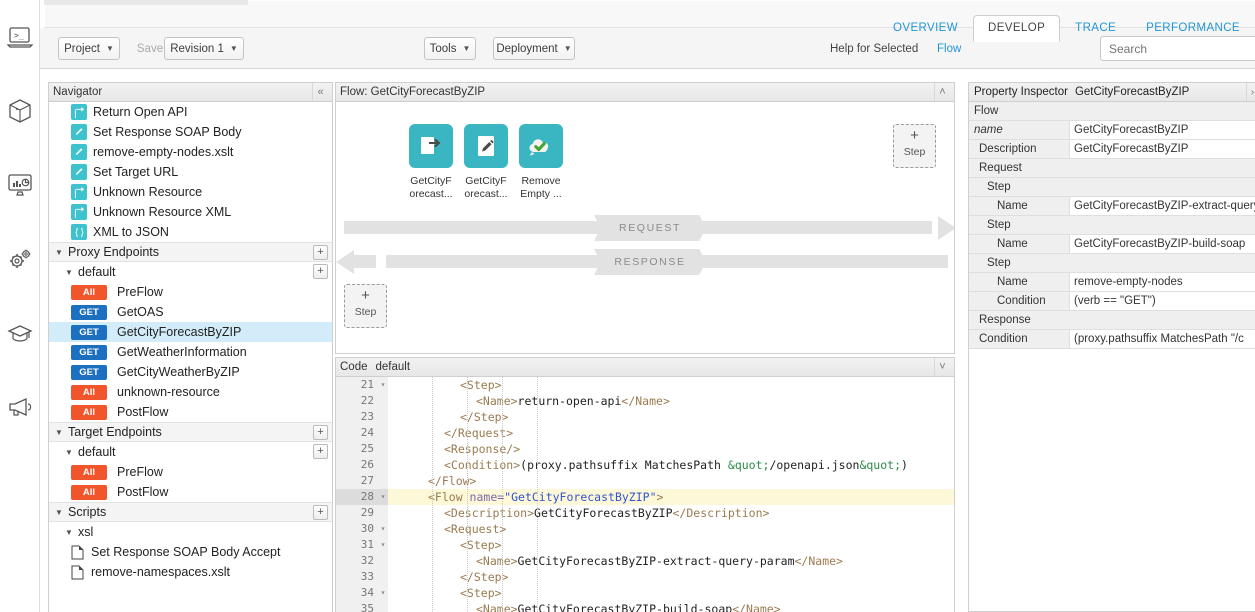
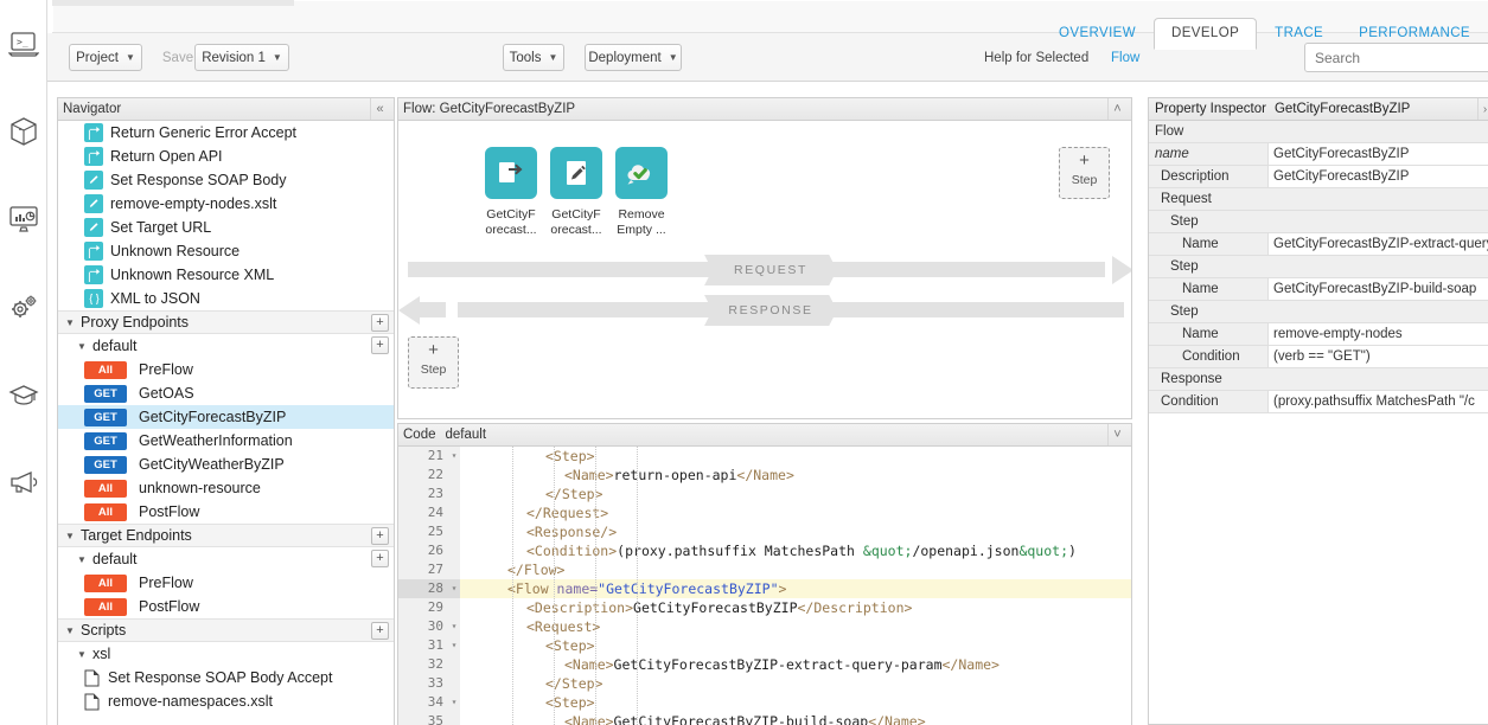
  >_
  OVERVIEW
  DEVELOP
  TRACE
  PERFORMANCE
  Project
  ▼
  Save
  Revision 1
  ▼
  Tools
  ▼
  Deployment
  ▼
  Help for Selected
  Flow
  Search
  Navigator
  «
+ Return Generic Error Accept
  Return Open API
  Set Response SOAP Body
  remove-empty-nodes.xslt
  Set Target URL
  Unknown Resource
  Unknown Resource XML
  XML to JSON
  ▼
  Proxy Endpoints
  +
  ▼
  default
  +
  All
  PreFlow
  GET
  GetOAS
  GET
  GetCityForecastByZIP
  GET
  GetWeatherInformation
  GET
  GetCityWeatherByZIP
  All
  unknown-resource
  All
  PostFlow
  ▼
  Target Endpoints
  +
  ▼
  default
  +
  All
  PreFlow
  All
  PostFlow
  ▼
  Scripts
  +
  ▼
  xsl
  Set Response SOAP Body Accept
  remove-namespaces.xslt
  Flow: GetCityForecastByZIP
  ˄
  GetCityF
  orecast...
  GetCityF
  orecast...
  Remove
  Empty ...
  +
  Step
  REQUEST
  RESPONSE
  +
  Step
  Code
  default
  ˅
  21
  ▾
  <Step>
  22
  <Name>return-open-api</Name>
  23
  </Step>
  24
  </Request>
  25
  <Response/>
  26
  <Condition>(proxy.pathsuffix MatchesPath &quot;/openapi.json&quot;)
  27
  </Flow>
  28
  ▾
  <Flow name="GetCityForecastByZIP">
  29
  <Description>GetCityForecastByZIP</Description>
  30
  ▾
  <Request>
  31
  ▾
  <Step>
  32
  <Name>GetCityForecastByZIP-extract-query-param</Name>
  33
  </Step>
  34
  ▾
  <Step>
  35
  <Name>GetCityForecastByZIP-build-soap</Name>
  Property Inspector
  GetCityForecastByZIP
  ›
  Flow
  name
  GetCityForecastByZIP
  Description
  GetCityForecastByZIP
  Request
  Step
  Name
  GetCityForecastByZIP-extract-quer
  Step
  Name
  GetCityForecastByZIP-build-soap
  Step
  Name
  remove-empty-nodes
  Condition
  (verb == "GET")
  Response
  Condition
  (proxy.pathsuffix MatchesPath "/c
